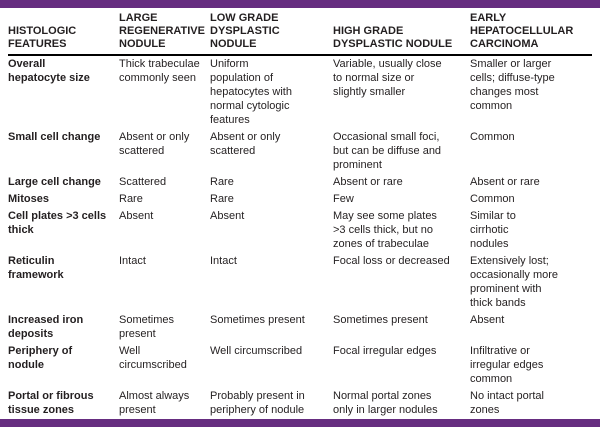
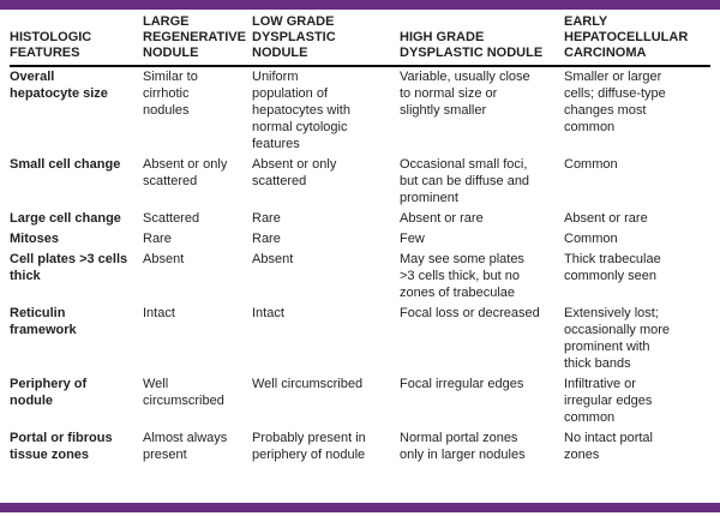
  HISTOLOGIC FEATURES	LARGE REGENERATIVE NODULE	LOW GRADE DYSPLASTIC NODULE	HIGH GRADE DYSPLASTIC NODULE	EARLY HEPATOCELLULAR CARCINOMA
- Overall hepatocyte size	Thick trabeculae commonly seen	Uniform population of hepatocytes with normal cytologic features	Variable, usually close to normal size or slightly smaller	Smaller or larger cells; diffuse-type changes most common
+ Overall hepatocyte size	Similar to cirrhotic nodules	Uniform population of hepatocytes with normal cytologic features	Variable, usually close to normal size or slightly smaller	Smaller or larger cells; diffuse-type changes most common
  Small cell change	Absent or only scattered	Absent or only scattered	Occasional small foci, but can be diffuse and prominent	Common
  Large cell change	Scattered	Rare	Absent or rare	Absent or rare
  Mitoses	Rare	Rare	Few	Common
- Cell plates >3 cells thick	Absent	Absent	May see some plates >3 cells thick, but no zones of trabeculae	Similar to cirrhotic nodules
+ Cell plates >3 cells thick	Absent	Absent	May see some plates >3 cells thick, but no zones of trabeculae	Thick trabeculae commonly seen
  Reticulin framework	Intact	Intact	Focal loss or decreased	Extensively lost; occasionally more prominent with thick bands
- Increased iron deposits	Sometimes present	Sometimes present	Sometimes present	Absent
  Periphery of nodule	Well circumscribed	Well circumscribed	Focal irregular edges	Infiltrative or irregular edges common
  Portal or fibrous tissue zones	Almost always present	Probably present in periphery of nodule	Normal portal zones only in larger nodules	No intact portal zones
